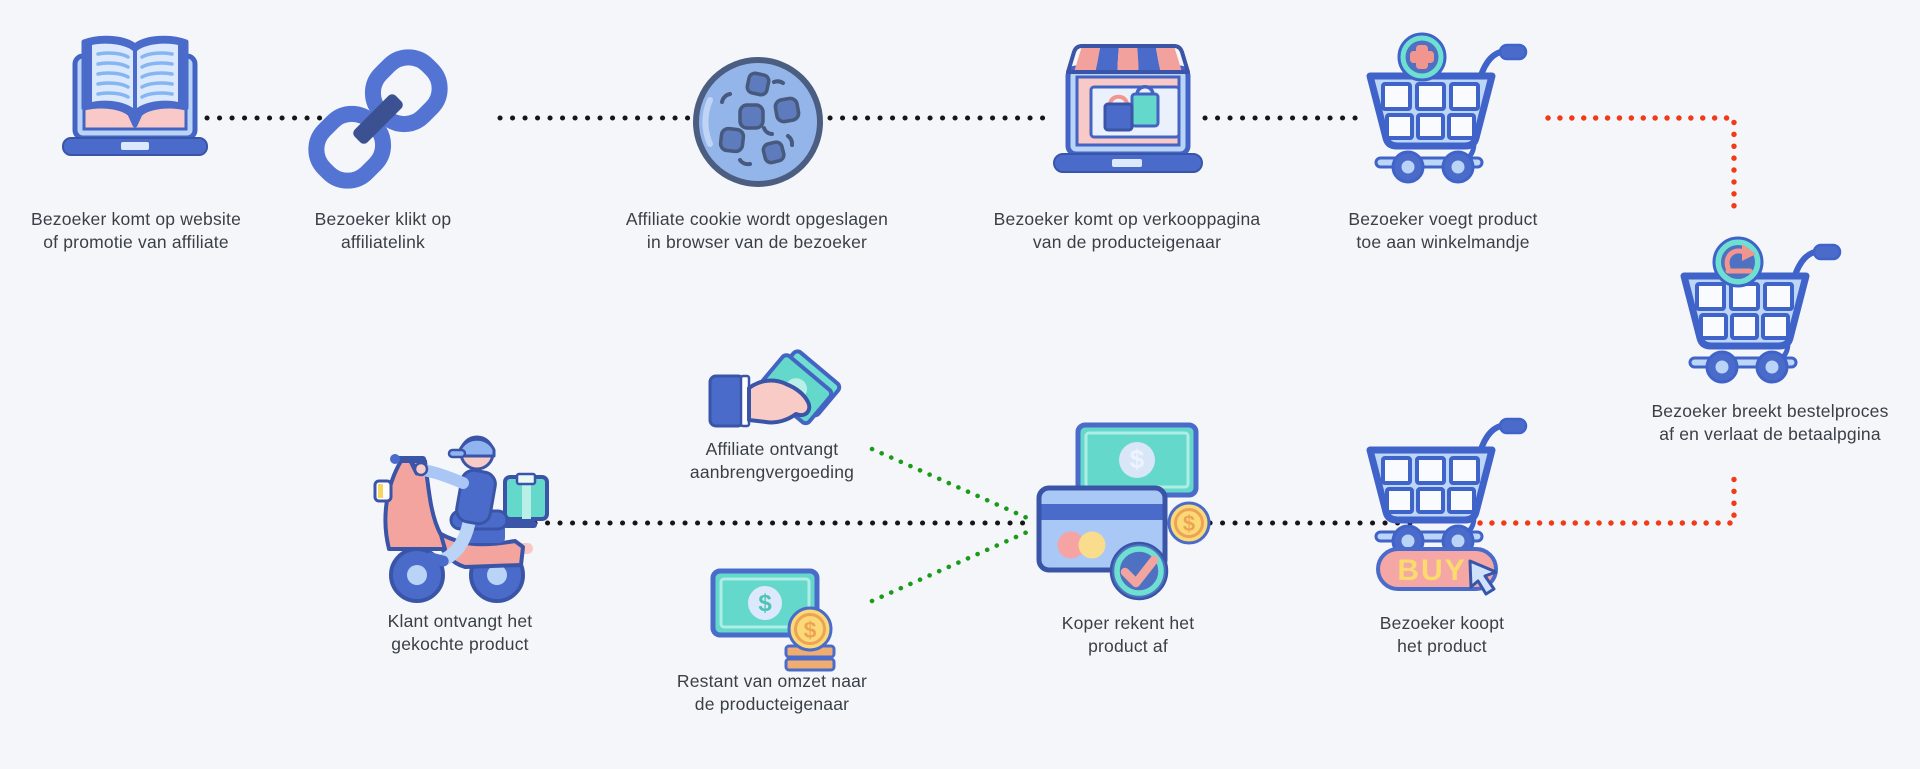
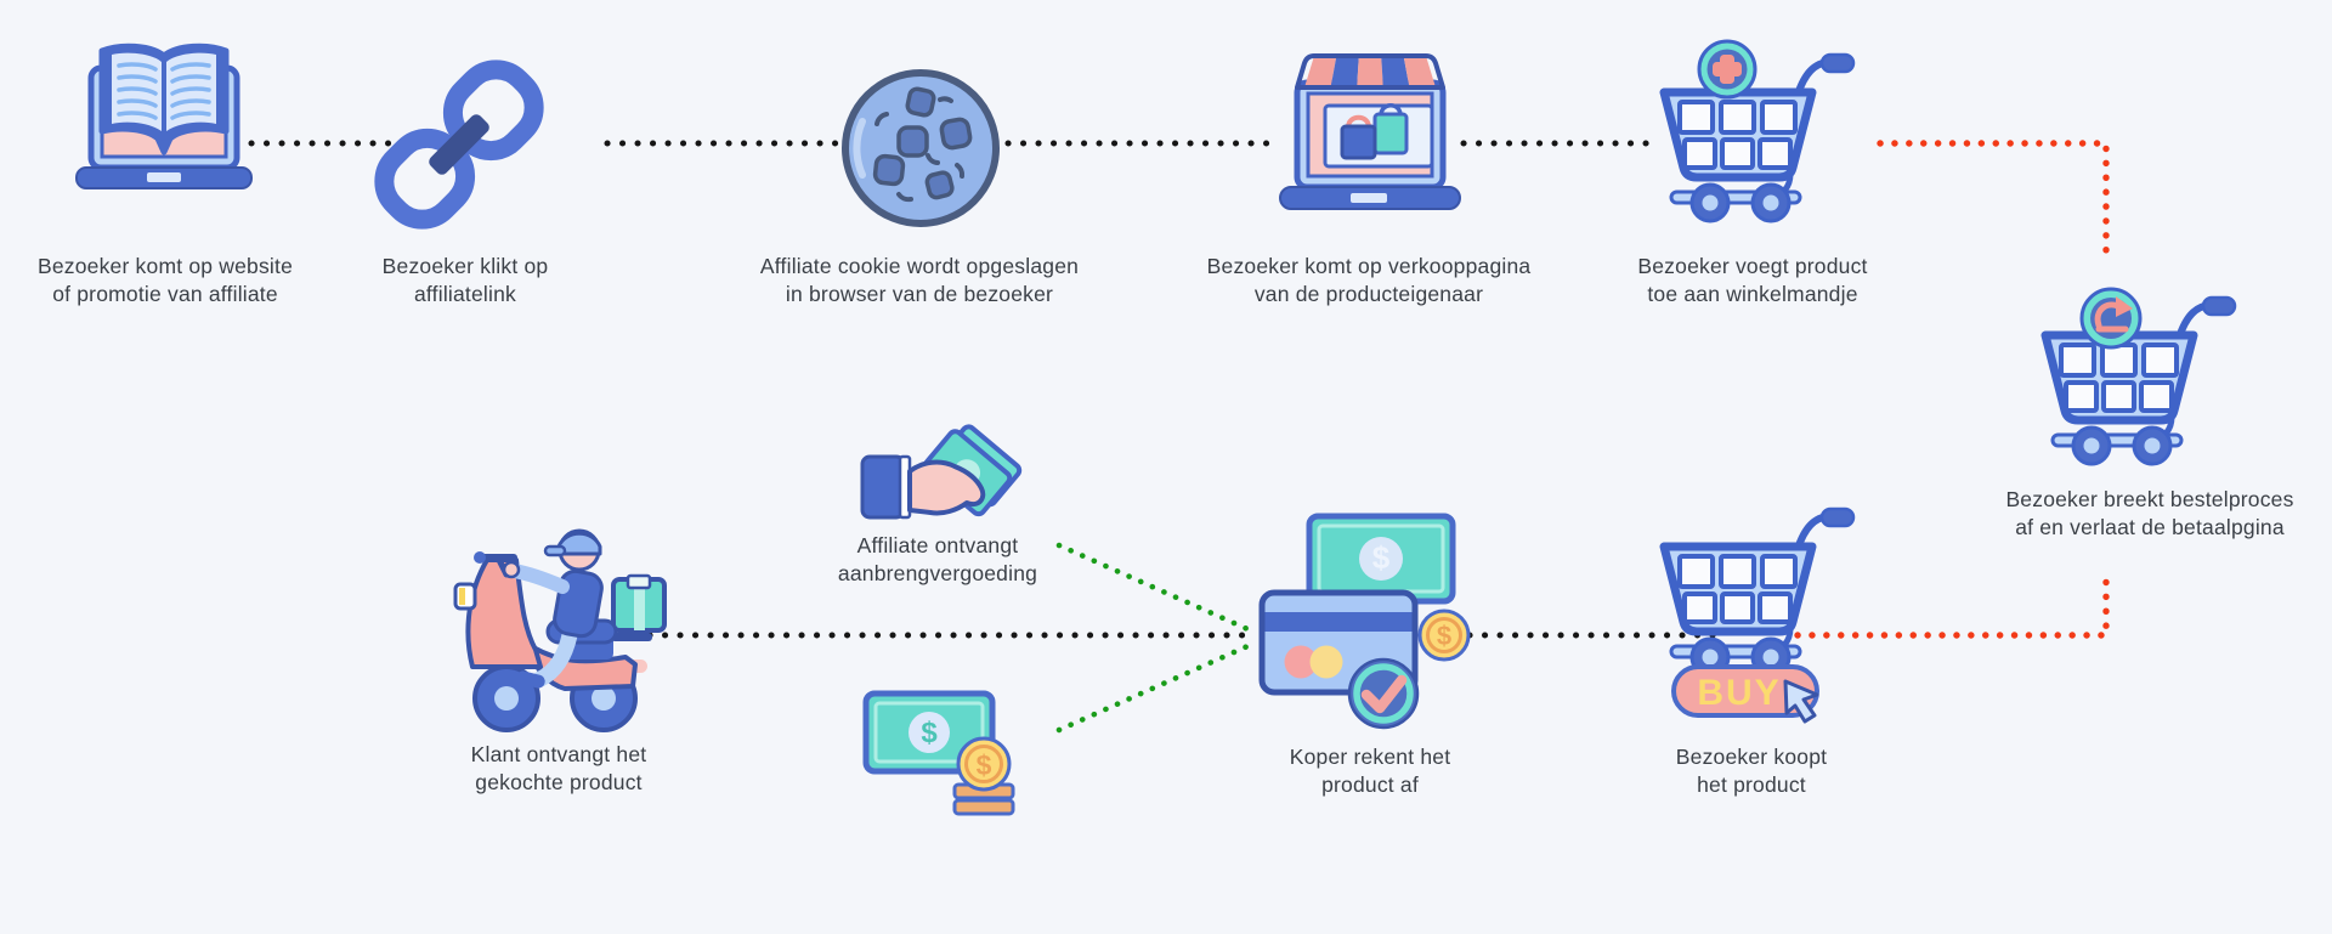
  $
  $
  $
  BUY
  Bezoeker komt op website
  of promotie van affiliate
  Bezoeker klikt op
  affiliatelink
  Affiliate cookie wordt opgeslagen
  in browser van de bezoeker
  Bezoeker komt op verkooppagina
  van de producteigenaar
  Bezoeker voegt product
  toe aan winkelmandje
  Bezoeker breekt bestelproces
  af en verlaat de betaalpgina
  Klant ontvangt het
  gekochte product
  Affiliate ontvangt
  aanbrengvergoeding
- Restant van omzet naar
- de producteigenaar
  Koper rekent het
  product af
  Bezoeker koopt
  het product
